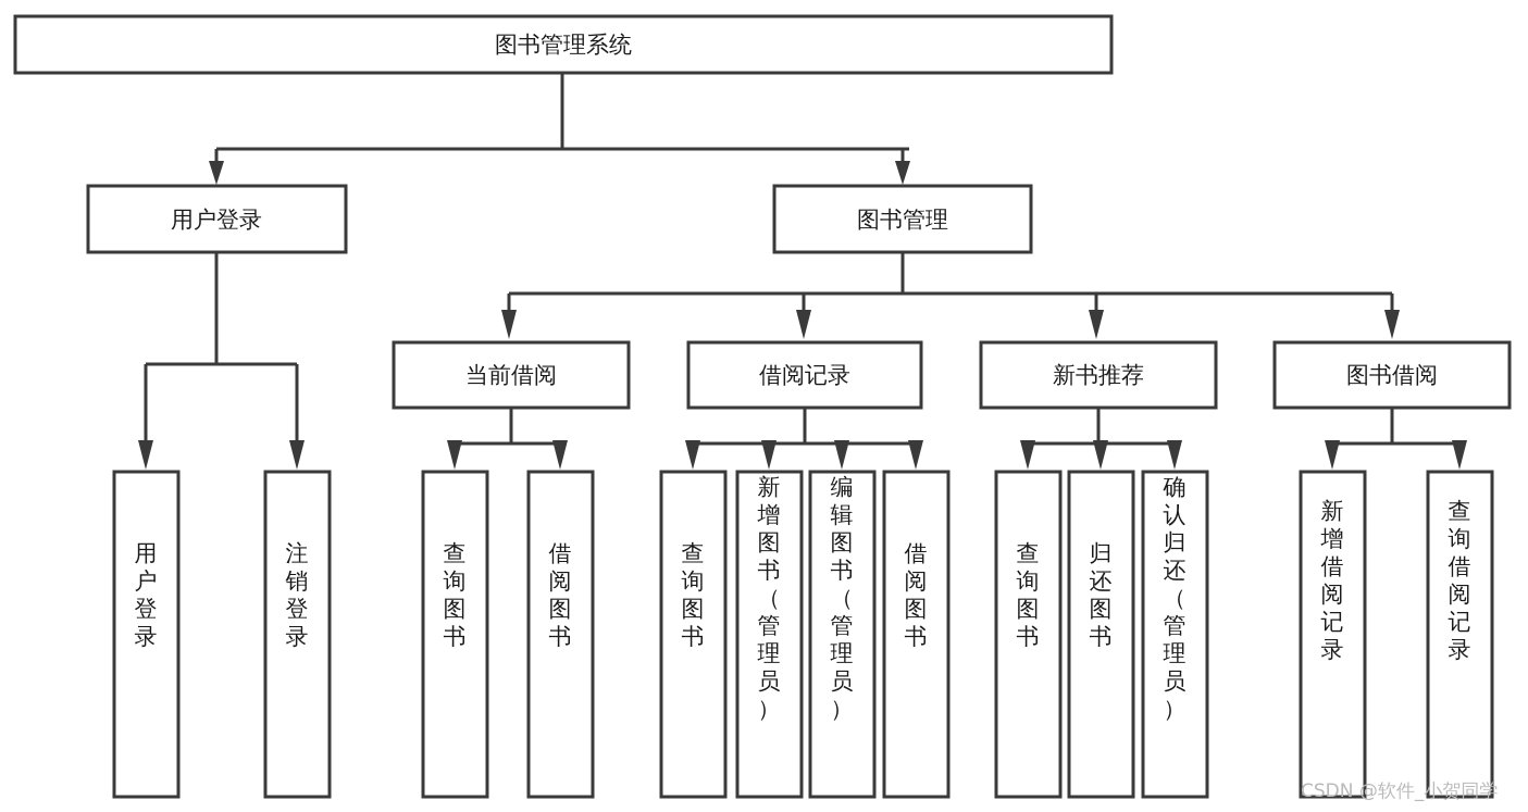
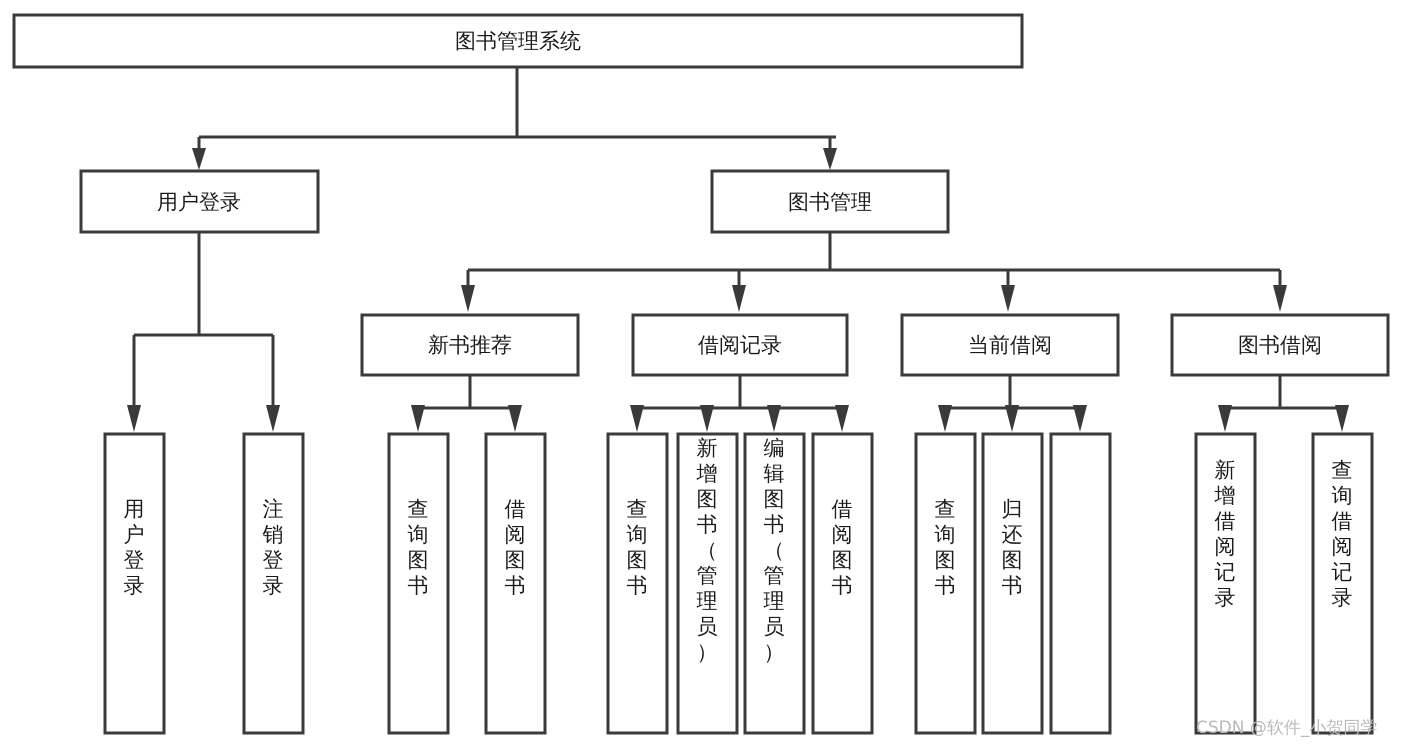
  图书管理系统
  用户登录
  图书管理
- 当前借阅
+ 新书推荐
  借阅记录
- 新书推荐
+ 当前借阅
  图书借阅
  用户登录
  注销登录
  查询图书
  借阅图书
  查询图书
  新增图书（管理员）
  编辑图书（管理员）
  借阅图书
  查询图书
  归还图书
- 确认归还（管理员）
  新增借阅记录
  查询借阅记录
  CSDN @软件_小贺同学
